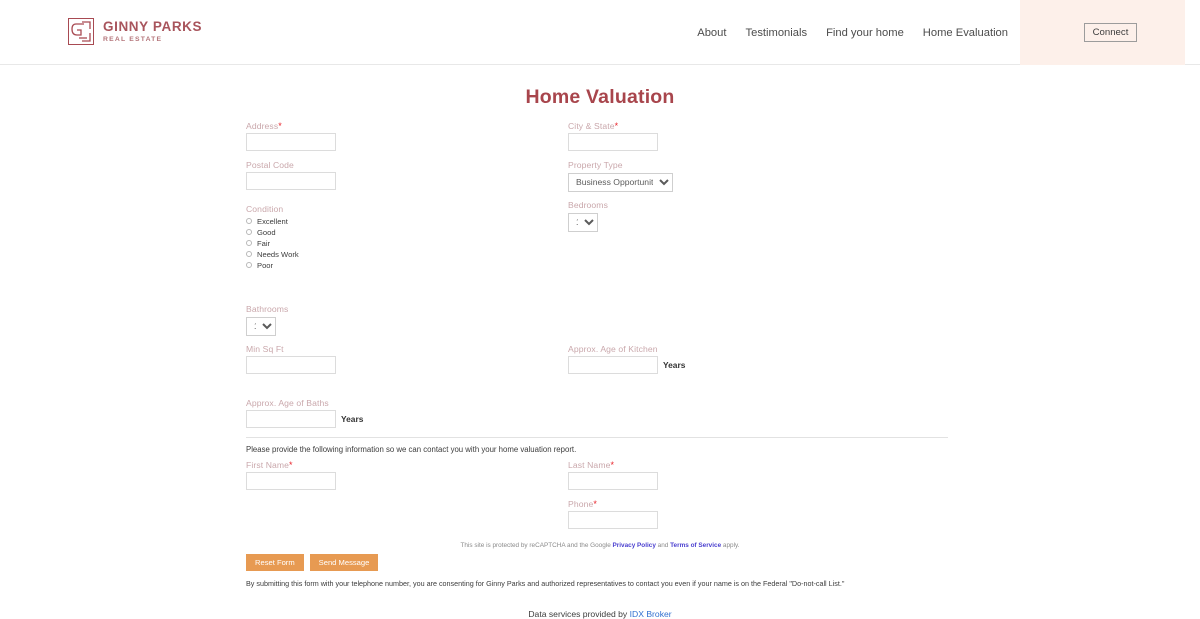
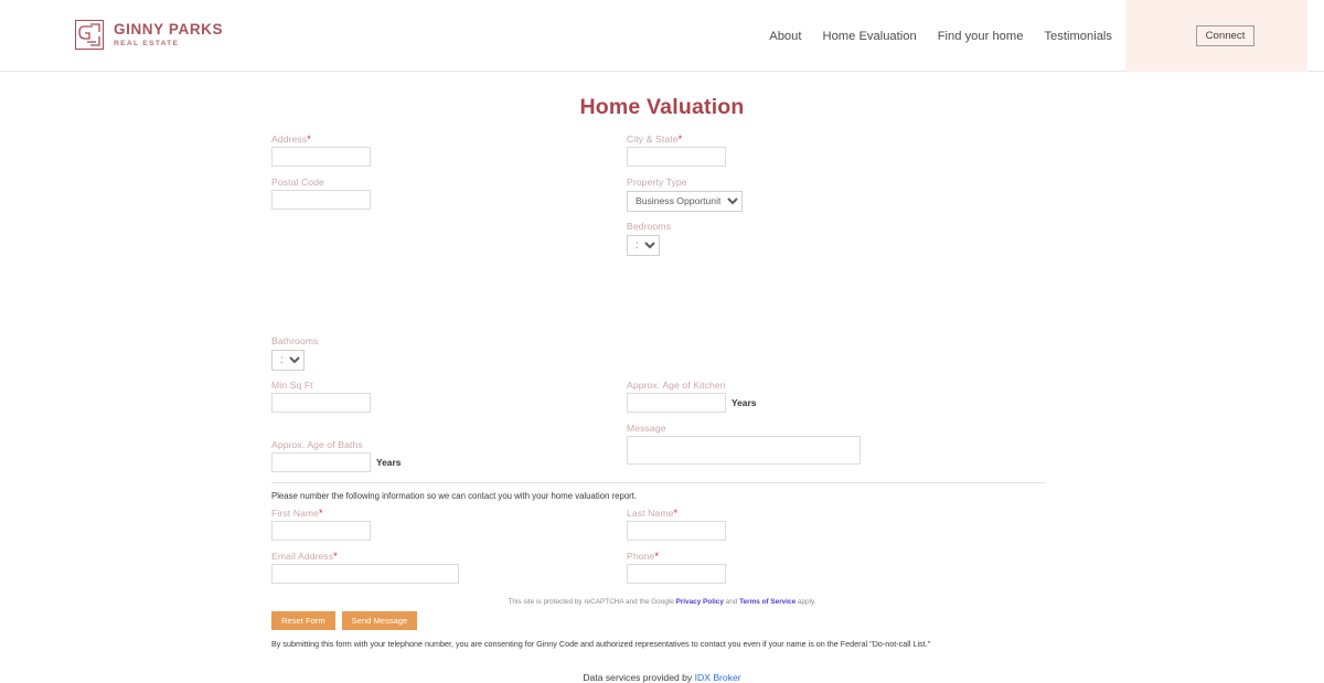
  GINNY PARKS
  About
- Testimonials
+ Home Evaluation
  Find your home
- Home Evaluation
+ Testimonials
  Connect
  Home Valuation
  Address*
  Postal Code
- Condition
- Excellent
- Good
- Fair
- Needs Work
- Poor
  Bathrooms
  Min Sq Ft
  Approx. Age of Baths
  Years
  City & State*
  Property Type
  Business Opportunit
  Bedrooms
  Approx. Age of Kitchen
  Years
+ Message
- Please provide the following information so we can contact you with your home valuation report.
+ Please number the following information so we can contact you with your home valuation report.
  First Name*
  Last Name*
+ Email Address*
  Phone*
  Reset Form
  Send Message
- By submitting this form with your telephone number, you are consenting for Ginny Parks and authorized representatives to contact you even if your name is on the Federal "Do-not-call List."
+ By submitting this form with your telephone number, you are consenting for Ginny Code and authorized representatives to contact you even if your name is on the Federal "Do-not-call List."
  Data services provided by IDX Broker
